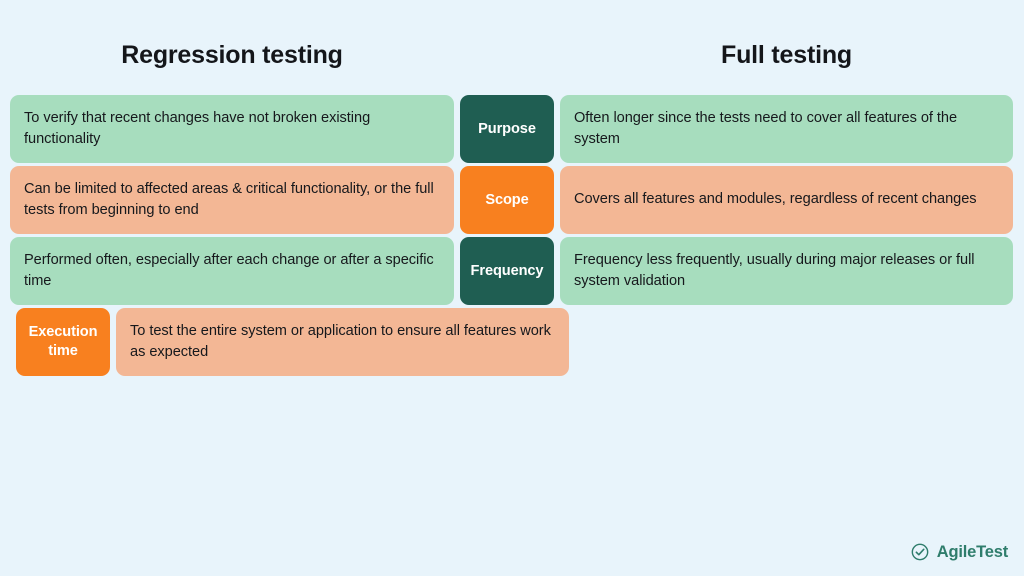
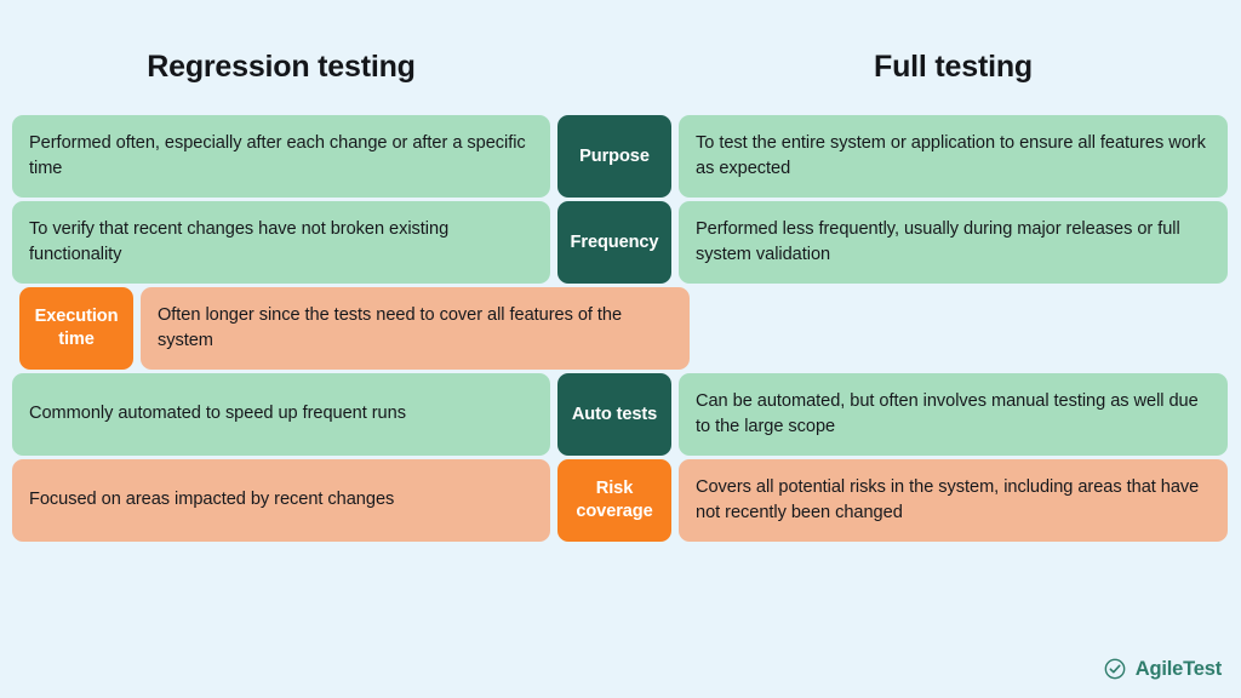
  Regression testing
  Full testing
- To verify that recent changes have not broken existing functionality
+ Performed often, especially after each change or after a specific time
  Purpose
- Often longer since the tests need to cover all features of the system
+ To test the entire system or application to ensure all features work as expected
- Can be limited to affected areas & critical functionality, or the full tests from beginning to end
- Scope
- Covers all features and modules, regardless of recent changes
- Performed often, especially after each change or after a specific time
+ To verify that recent changes have not broken existing functionality
  Frequency
- Frequency less frequently, usually during major releases or full system validation
+ Performed less frequently, usually during major releases or full system validation
  Execution time
- To test the entire system or application to ensure all features work as expected
+ Often longer since the tests need to cover all features of the system
+ Commonly automated to speed up frequent runs
+ Auto tests
+ Can be automated, but often involves manual testing as well due to the large scope
+ Focused on areas impacted by recent changes
+ Risk coverage
+ Covers all potential risks in the system, including areas that have not recently been changed
  AgileTest
